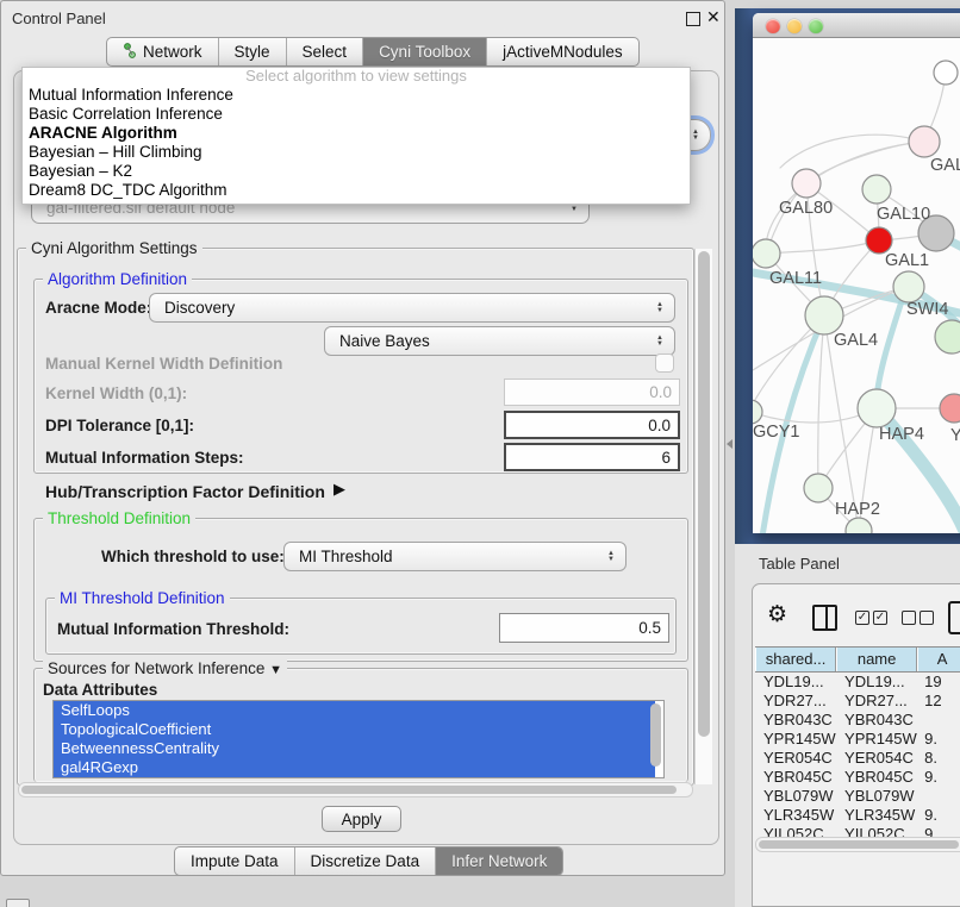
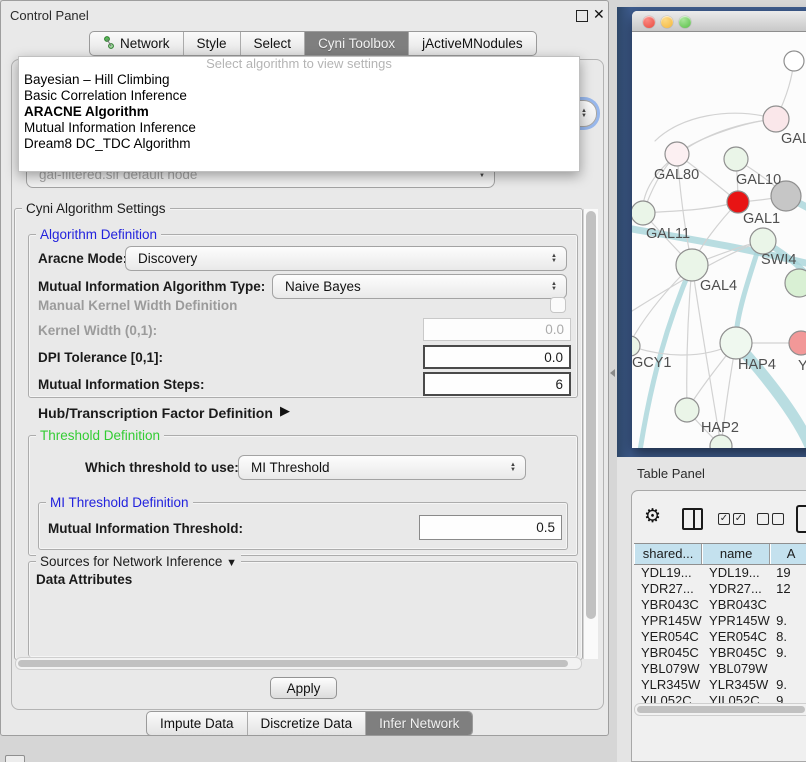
  Control Panel
  ✕
  Network
  Style
  Select
  Cyni Toolbox
  jActiveMNodules
  gal-filtered.sif default node
  Select algorithm to view settings
- Mutual Information Inference
+ Bayesian – Hill Climbing
  Basic Correlation Inference
  ARACNE Algorithm
- Bayesian – Hill Climbing
+ Mutual Information Inference
- Bayesian – K2
  Dream8 DC_TDC Algorithm
  Cyni Algorithm Settings
  Algorithm Definition
  Aracne Mode
  Discovery
+ Mutual Information Algorithm Type:
  Naive Bayes
  Manual Kernel Width Definition
  Kernel Width (0,1):
  0.0
  DPI Tolerance [0,1]:
  0.0
  Mutual Information Steps:
  6
  Hub/Transcription Factor Definition
  ▶
  Threshold Definition
  Which threshold to use:
  MI Threshold
  MI Threshold Definition
  Mutual Information Threshold:
  0.5
  Sources for Network Inference ▼
  Data Attributes
- SelfLoops
- TopologicalCoefficient
- BetweennessCentrality
- gal4RGexp
  Apply
  Impute Data
  Discretize Data
  Infer Network
  GAL80
  GAL10
  GAL1
  GAL11
  GAL4
  SWI4
  GCY1
  HAP4
  Y
  HAP2
  Table Panel
  ⚙
  ✓
  ✓
  shared...
  name
  A
  YDL19...
  YDL19...
  19
  YDR27...
  YDR27...
  12
  YBR043C
  YBR043C
  YPR145W
  YPR145W
  9.
  YER054C
  YER054C
  8.
  YBR045C
  YBR045C
  9.
  YBL079W
  YBL079W
  YLR345W
  YLR345W
  9.
  YIL052C
  YIL052C
  9
